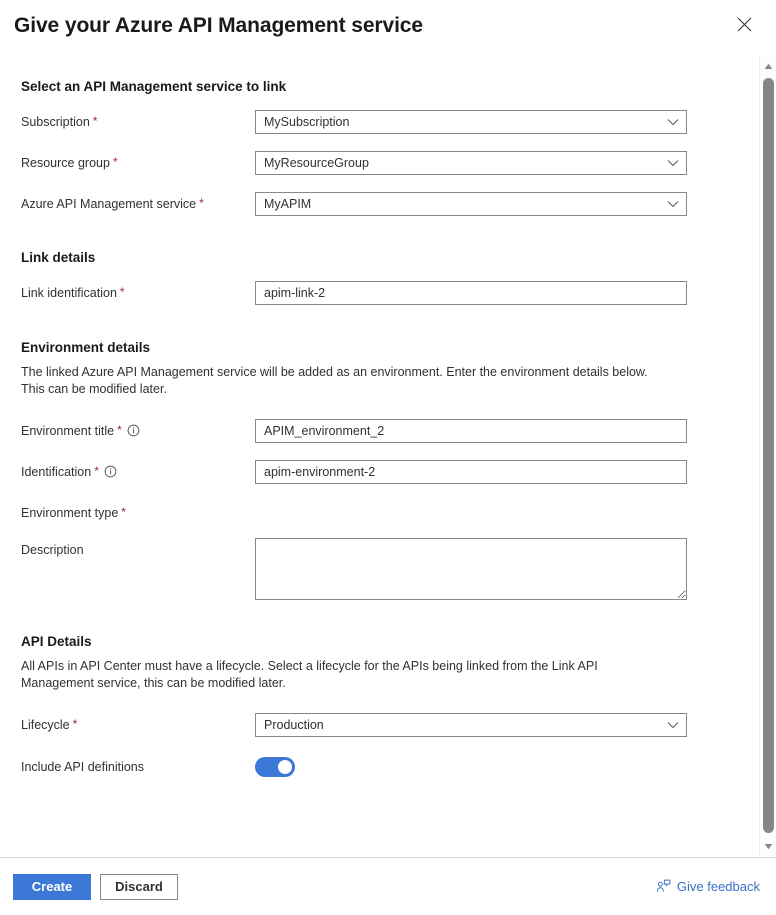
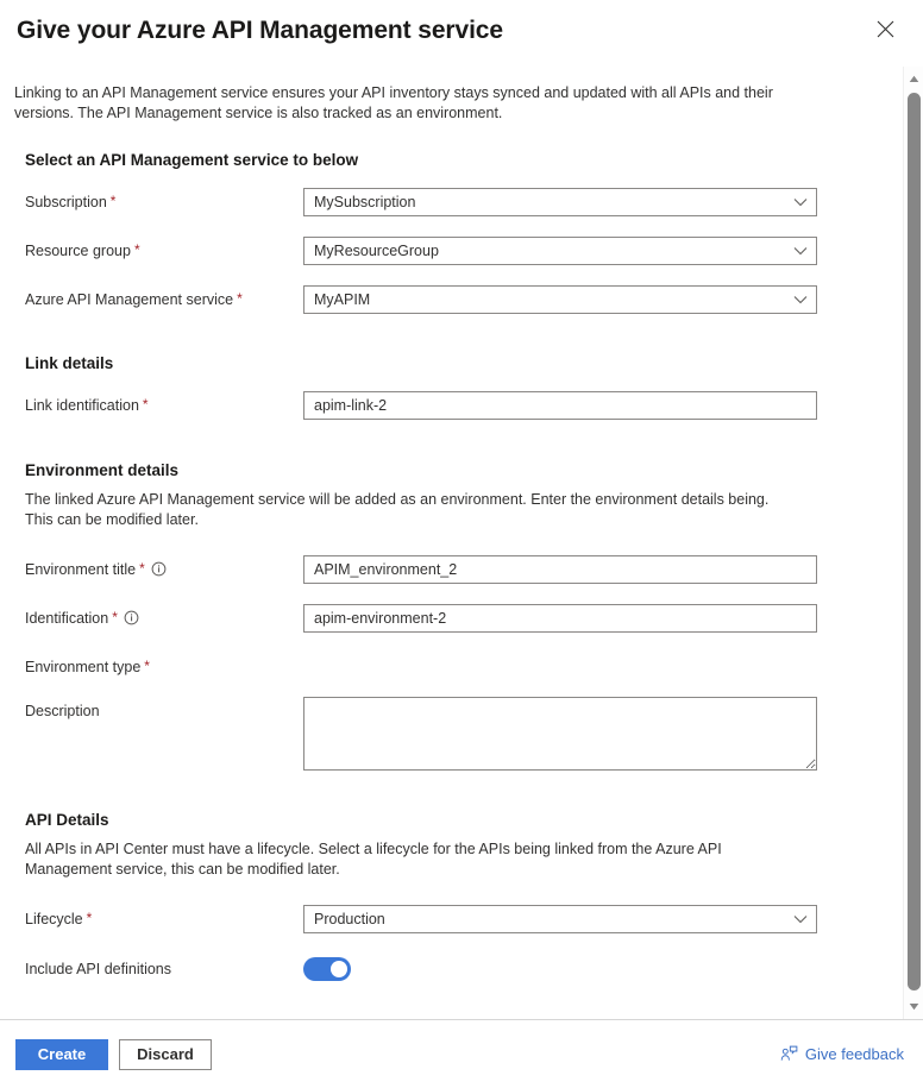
  Give your Azure API Management service
+ Linking to an API Management service ensures your API inventory stays synced and updated with all APIs and their versions. The API Management service is also tracked as an environment.
- Select an API Management service to link
+ Select an API Management service to below
  Subscription
  *
  MySubscription
  Resource group
  *
  MyResourceGroup
  Azure API Management service
  *
  MyAPIM
  Link details
  Link identification
  *
  apim-link-2
  Environment details
- The linked Azure API Management service will be added as an environment. Enter the environment details below. This can be modified later.
+ The linked Azure API Management service will be added as an environment. Enter the environment details being. This can be modified later.
  Environment title
  *
  APIM_environment_2
  Identification
  *
  apim-environment-2
  Environment type
  *
  Description
  API Details
- All APIs in API Center must have a lifecycle. Select a lifecycle for the APIs being linked from the Link API Management service, this can be modified later.
+ All APIs in API Center must have a lifecycle. Select a lifecycle for the APIs being linked from the Azure API Management service, this can be modified later.
  Lifecycle
  *
  Production
  Include API definitions
  Create
  Discard
  Give feedback
